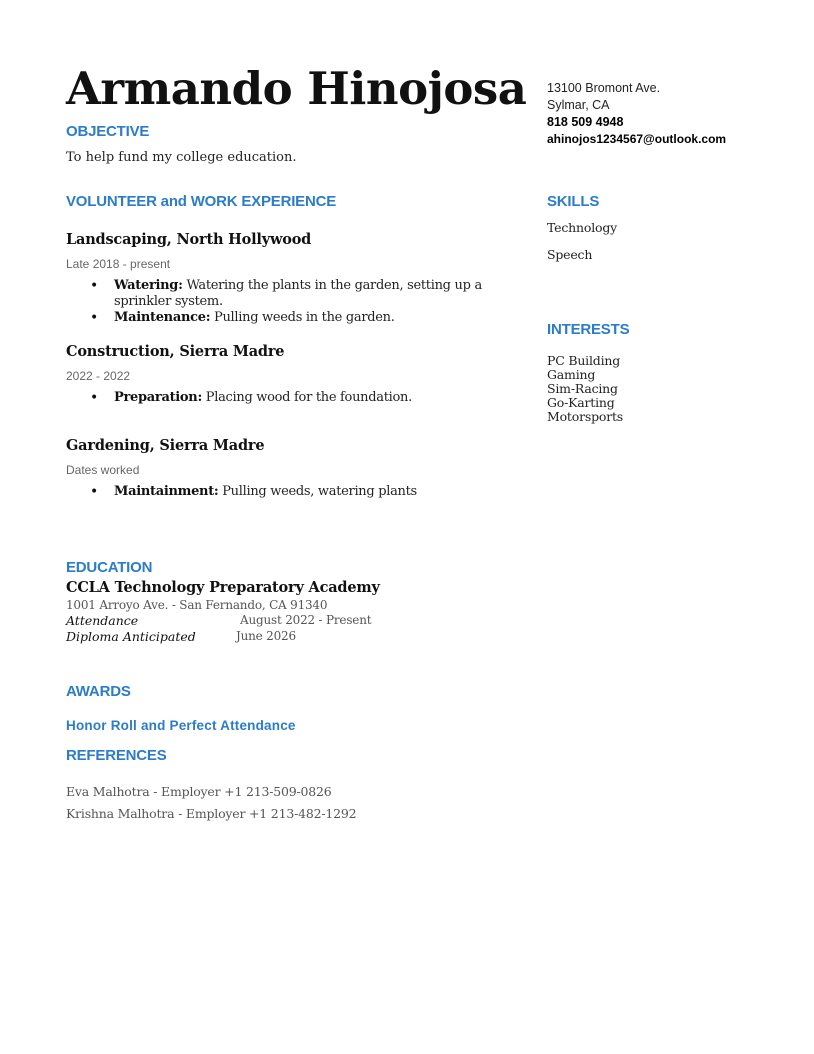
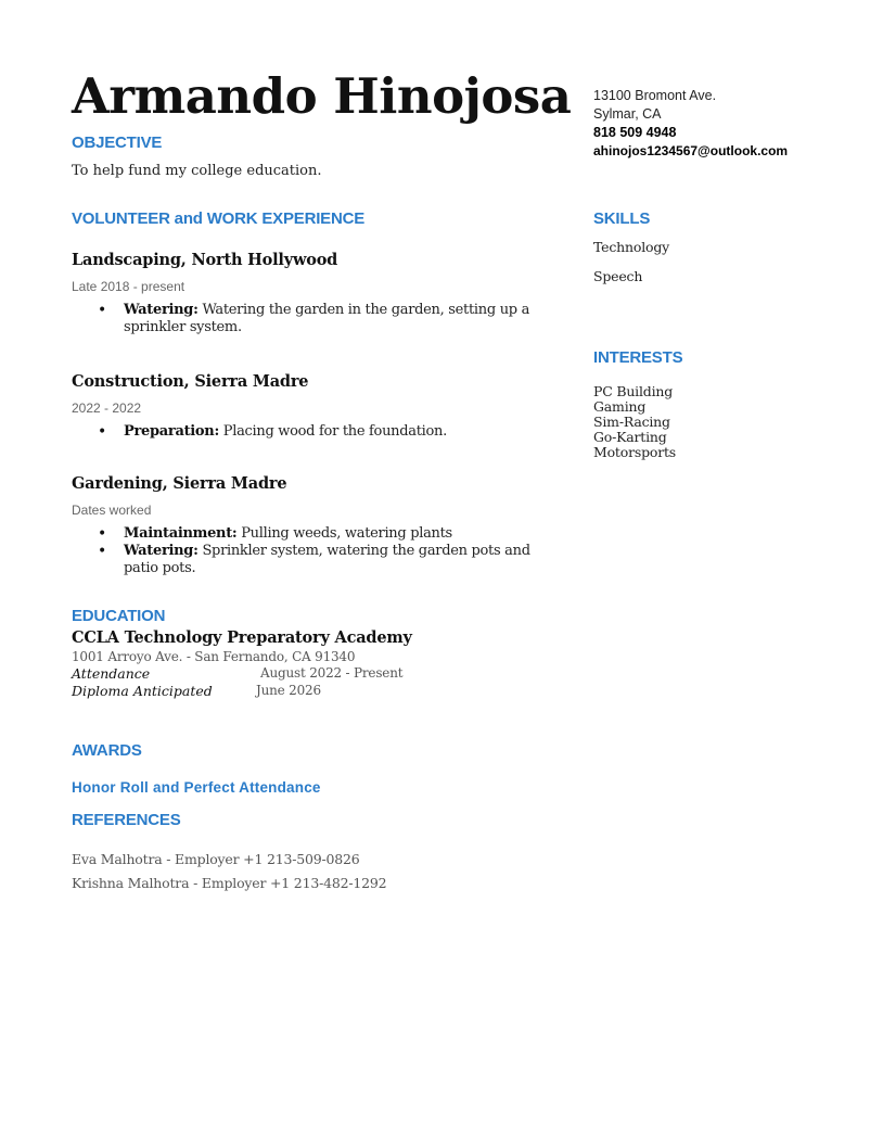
  Armando Hinojosa
  13100 Bromont Ave.
  Sylmar, CA
  818 509 4948
  ahinojos1234567@outlook.com
  OBJECTIVE
  To help fund my college education.
  VOLUNTEER and WORK EXPERIENCE
  Landscaping, North Hollywood
  Late 2018 - present
- Watering: Watering the plants in the garden, setting up a sprinkler system.
+ Watering: Watering the garden in the garden, setting up a sprinkler system.
- Maintenance: Pulling weeds in the garden.
  Construction, Sierra Madre
  2022 - 2022
  Preparation: Placing wood for the foundation.
  Gardening, Sierra Madre
  Dates worked
  Maintainment: Pulling weeds, watering plants
+ Watering: Sprinkler system, watering the garden pots and patio pots.
  EDUCATION
  CCLA Technology Preparatory Academy
  1001 Arroyo Ave. - San Fernando, CA 91340
  Attendance
  August 2022 - Present
  Diploma Anticipated
  June 2026
  AWARDS
  Honor Roll and Perfect Attendance
  REFERENCES
  Eva Malhotra - Employer +1 213-509-0826
  Krishna Malhotra - Employer +1 213-482-1292
  SKILLS
  Technology
  Speech
  INTERESTS
  PC Building
  Gaming
  Sim-Racing
  Go-Karting
  Motorsports
